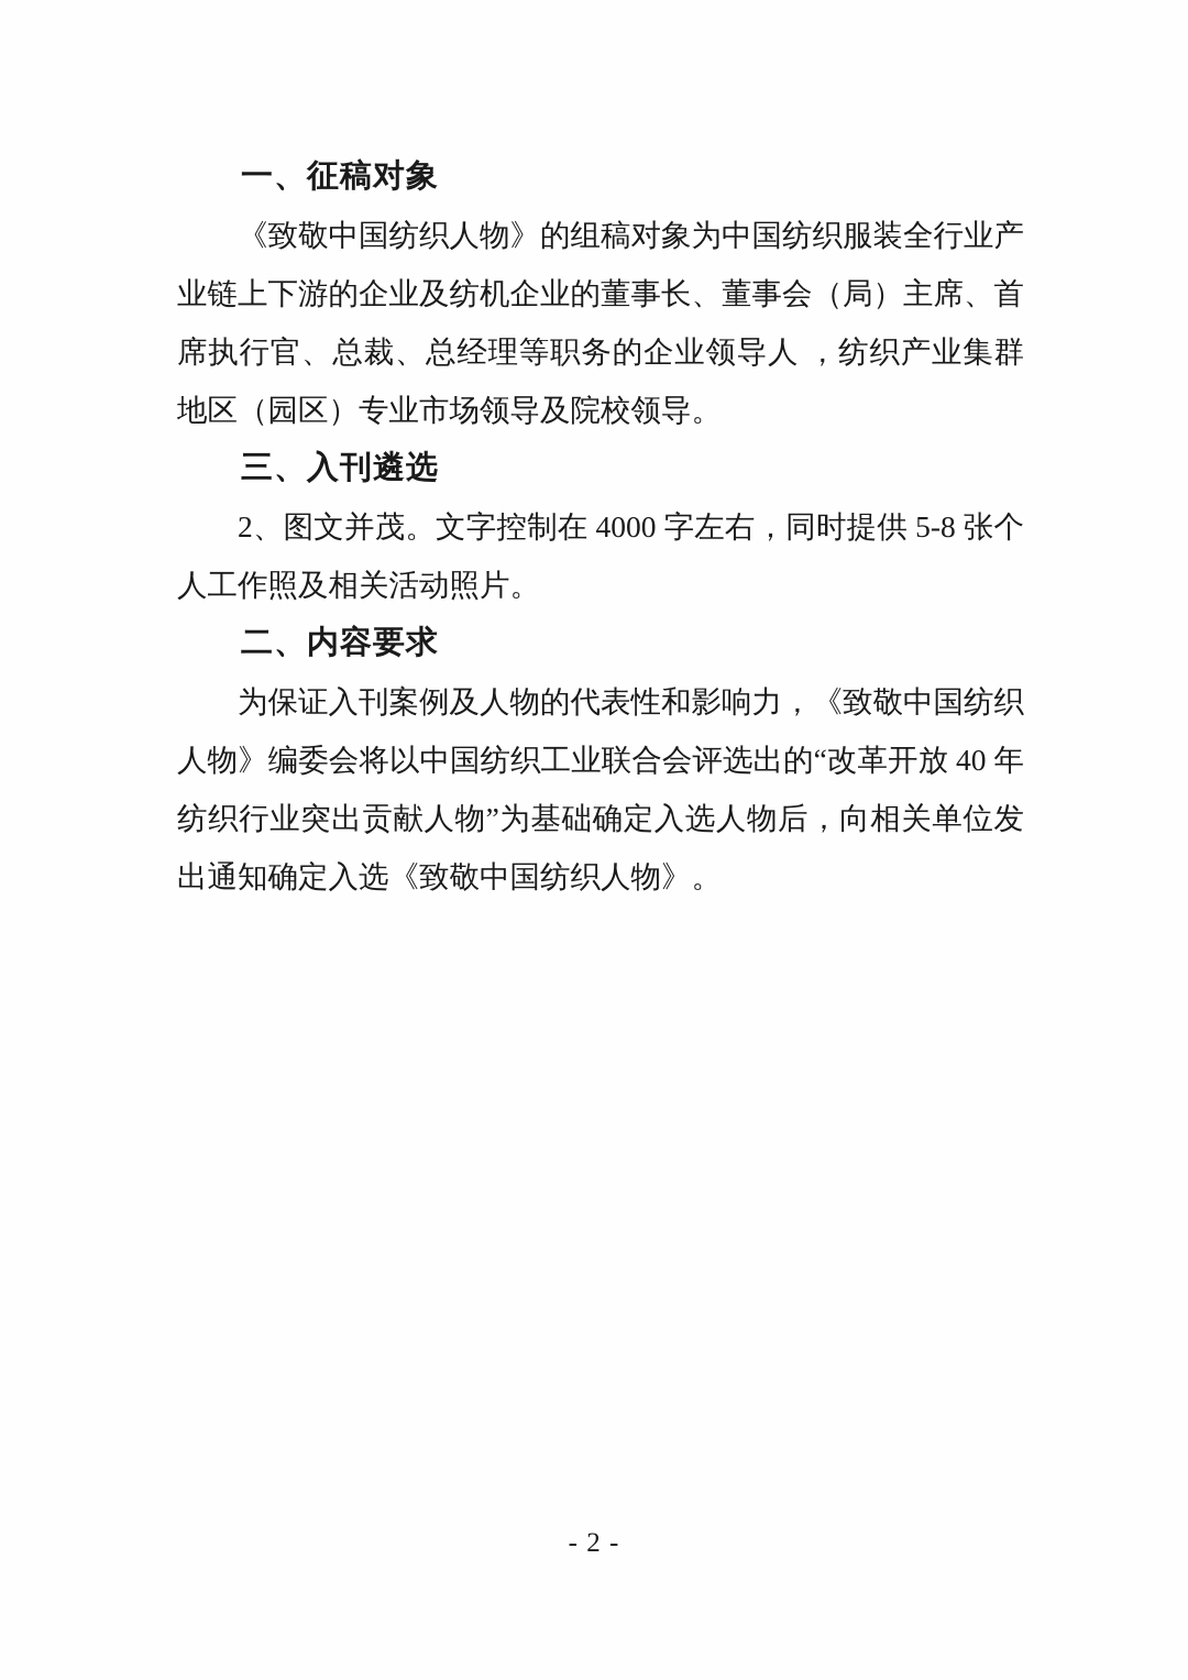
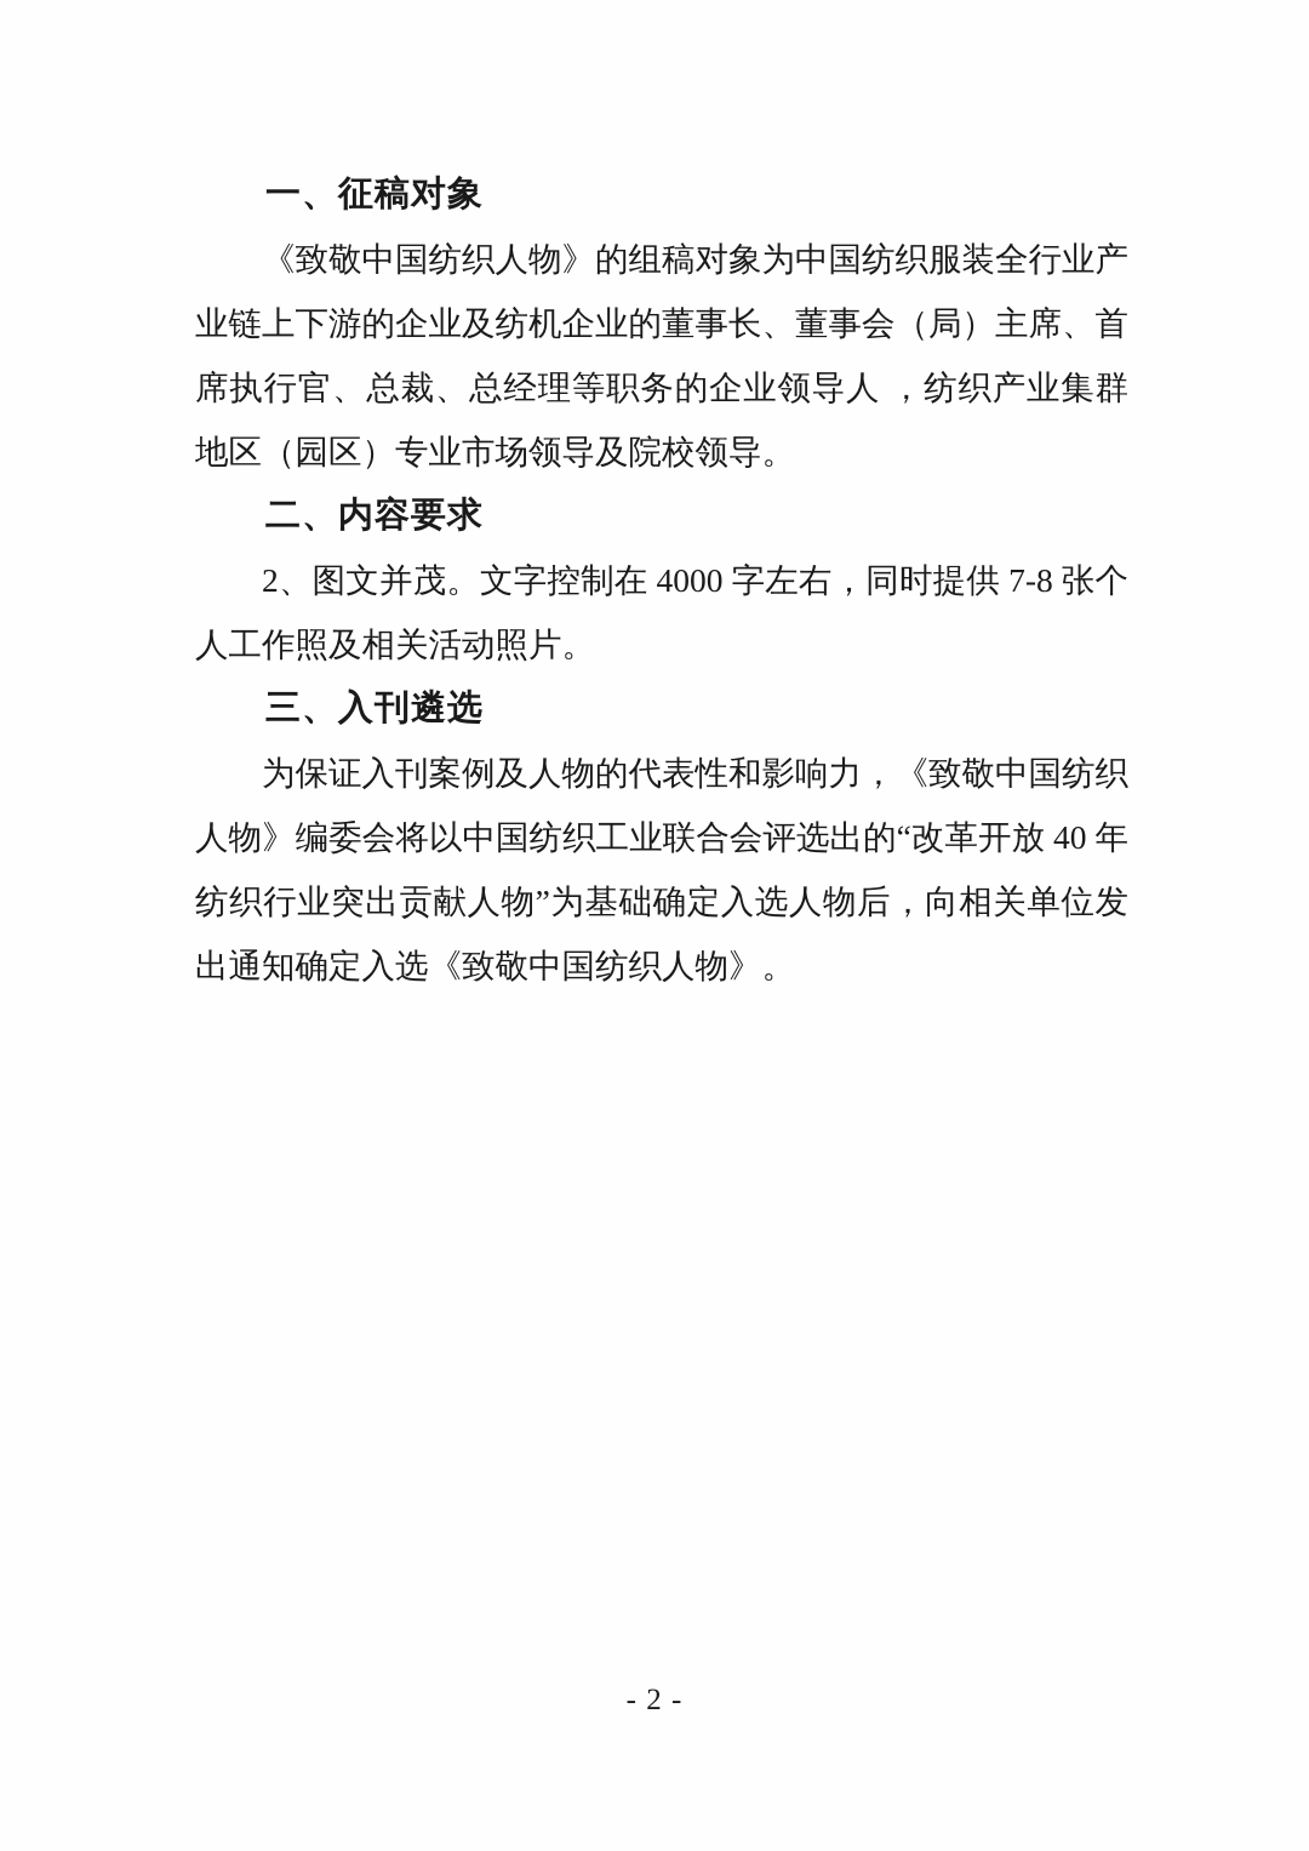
  一、征稿对象
  《致敬中国纺织人物》的组稿对象为中国纺织服装全行业产业链上下游的企业及纺机企业的董事长、董事会（局）主席、首席执行官、总裁、总经理等职务的企业领导人 ，纺织产业集群地区（园区）专业市场领导及院校领导。
- 三、入刊遴选
+ 二、内容要求
- 2、图文并茂。文字控制在 4000 字左右，同时提供 5-8 张个人工作照及相关活动照片。
+ 2、图文并茂。文字控制在 4000 字左右，同时提供 7-8 张个人工作照及相关活动照片。
- 二、内容要求
+ 三、入刊遴选
  为保证入刊案例及人物的代表性和影响力，《致敬中国纺织人物》编委会将以中国纺织工业联合会评选出的“改革开放 40 年纺织行业突出贡献人物”为基础确定入选人物后，向相关单位发出通知确定入选《致敬中国纺织人物》。
  - 2 -
